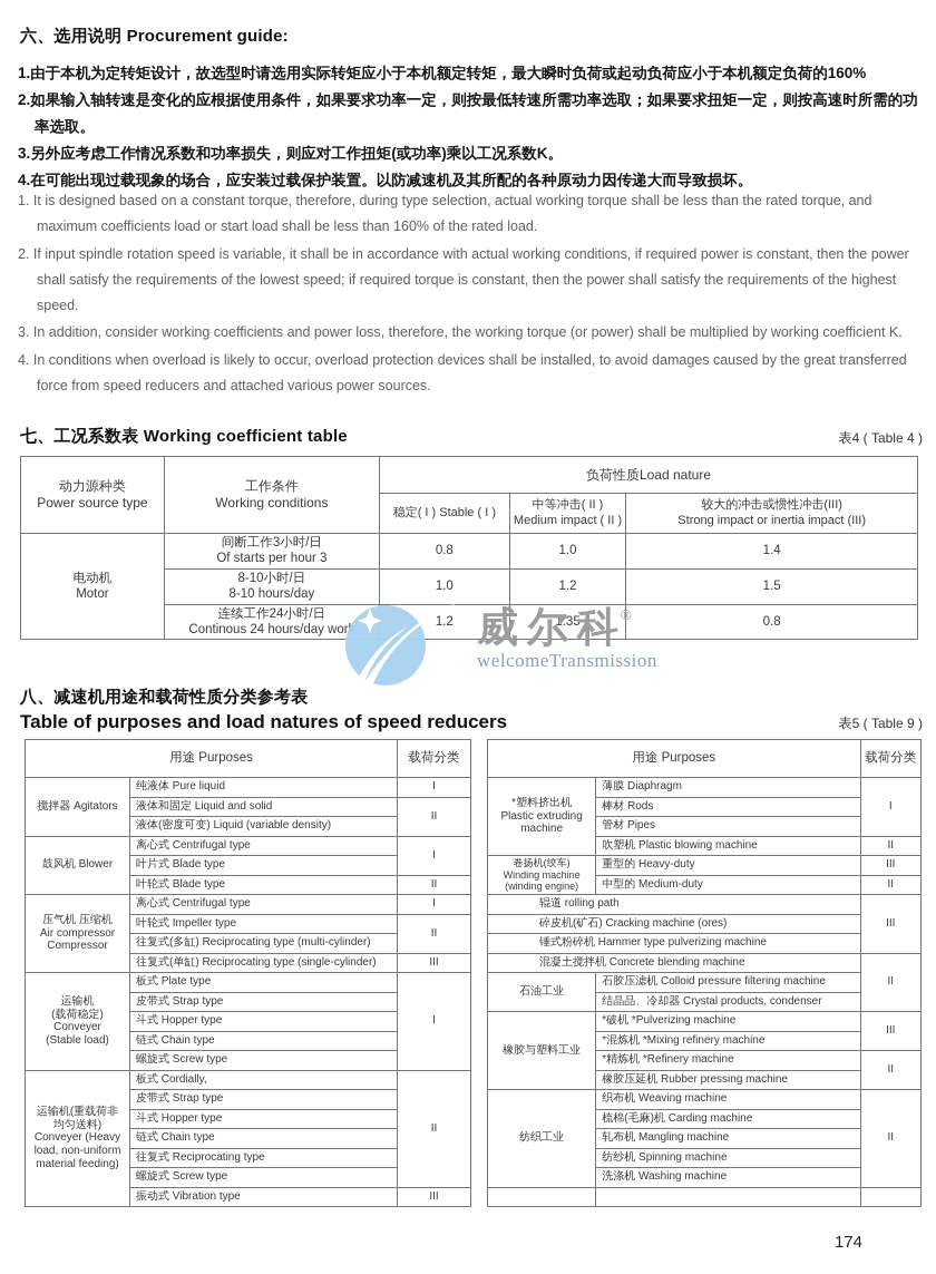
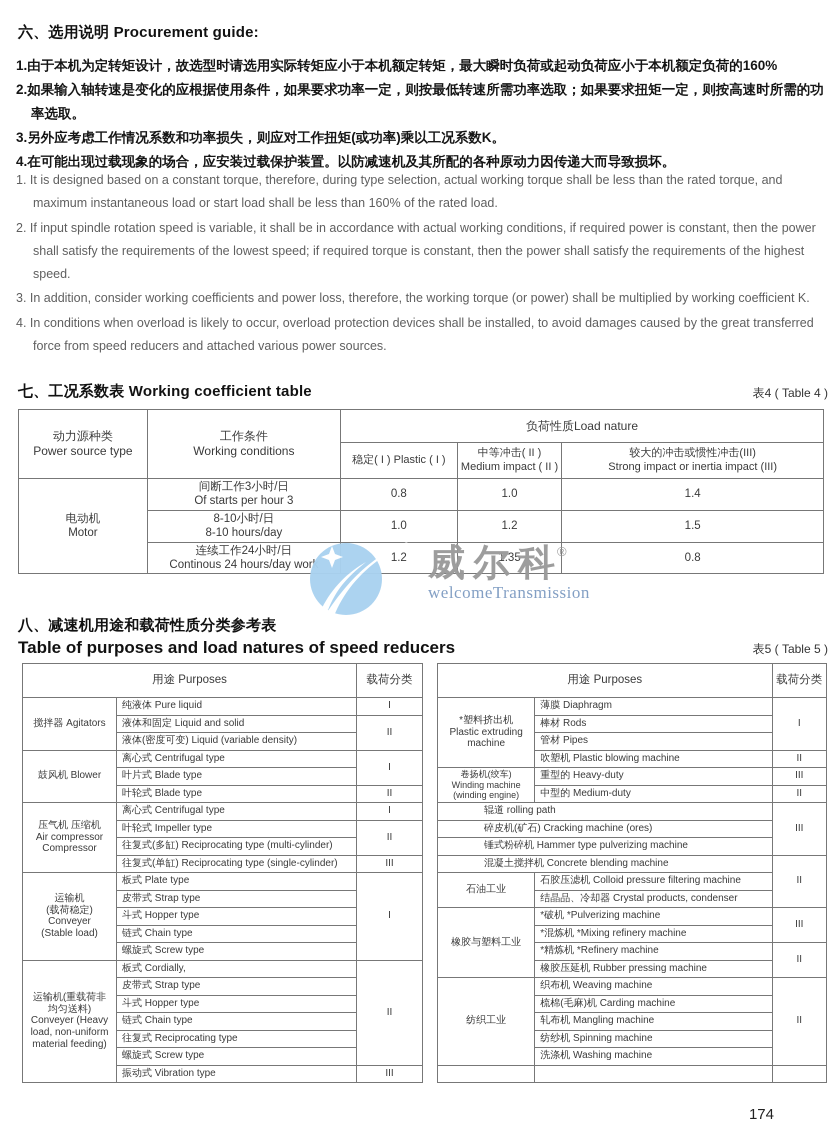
  六、选用说明 Procurement guide:
  1.由于本机为定转矩设计，故选型时请选用实际转矩应小于本机额定转矩，最大瞬时负荷或起动负荷应小于本机额定负荷的160%
  2.如果输入轴转速是变化的应根据使用条件，如果要求功率一定，则按最低转速所需功率选取；如果要求扭矩一定，则按高速时所需的功率选取。
  3.另外应考虑工作情况系数和功率损失，则应对工作扭矩(或功率)乘以工况系数K。
  4.在可能出现过载现象的场合，应安装过载保护装置。以防减速机及其所配的各种原动力因传递大而导致损坏。
- 1. It is designed based on a constant torque, therefore, during type selection, actual working torque shall be less than the rated torque, and maximum coefficients load or start load shall be less than 160% of the rated load.
+ 1. It is designed based on a constant torque, therefore, during type selection, actual working torque shall be less than the rated torque, and maximum instantaneous load or start load shall be less than 160% of the rated load.
  2. If input spindle rotation speed is variable, it shall be in accordance with actual working conditions, if required power is constant, then the power shall satisfy the requirements of the lowest speed; if required torque is constant, then the power shall satisfy the requirements of the highest speed.
  3. In addition, consider working coefficients and power loss, therefore, the working torque (or power) shall be multiplied by working coefficient K.
  4. In conditions when overload is likely to occur, overload protection devices shall be installed, to avoid damages caused by the great transferred force from speed reducers and attached various power sources.
  七、工况系数表 Working coefficient table
  表4 ( Table 4 )
  动力源种类 Power source type	工作条件 Working conditions	负荷性质Load nature
- 稳定( I ) Stable ( I )	中等冲击( II ) Medium impact ( II )	较大的冲击或惯性冲击(III) Strong impact or inertia impact (III)
+ 稳定( I ) Plastic ( I )	中等冲击( II ) Medium impact ( II )	较大的冲击或惯性冲击(III) Strong impact or inertia impact (III)
  电动机 Motor	间断工作3小时/日 Of starts per hour 3	0.8	1.0	1.4
  8-10小时/日 8-10 hours/day	1.0	1.2	1.5
  连续工作24小时/日 Continous 24 hours/day wor	1.2	1.35	0.8
  威尔科®
  welcomeTransmission
  八、减速机用途和载荷性质分类参考表
  Table of purposes and load natures of speed reducers
- 表5 ( Table 9 )
+ 表5 ( Table 5 )
  用途 Purposes	载荷分类
  搅拌器 Agitators	纯液体 Pure liquid	I
  液体和固定 Liquid and solid	II
  液体(密度可变) Liquid (variable density)
  鼓风机 Blower	离心式 Centrifugal type	I
  叶片式 Blade type
  叶轮式 Blade type	II
  压气机 压缩机 Air compressor Compressor	离心式 Centrifugal type	I
  叶轮式 Impeller type	II
  往复式(多缸) Reciprocating type (multi-cylinder)
  往复式(单缸) Reciprocating type (single-cylinder)	III
  运输机 (载荷稳定) Conveyer (Stable load)	板式 Plate type	I
  皮带式 Strap type
  斗式 Hopper type
  链式 Chain type
  螺旋式 Screw type
  运输机(重载荷非 均匀送料) Conveyer (Heavy load, non-uniform material feeding)	板式 Cordially,	II
  皮带式 Strap type
  斗式 Hopper type
  链式 Chain type
  往复式 Reciprocating type
  螺旋式 Screw type
  振动式 Vibration type	III
  用途 Purposes	载荷分类
  *塑料挤出机 Plastic extruding machine	薄膜 Diaphragm	I
  棒材 Rods
  管材 Pipes
  吹塑机 Plastic blowing machine	II
  卷扬机(绞车) Winding machine (winding engine)	重型的 Heavy-duty	III
  中型的 Medium-duty	II
  辊道 rolling path	III
  碎皮机(矿石) Cracking machine (ores)
  锤式粉碎机 Hammer type pulverizing machine
  混凝土搅拌机 Concrete blending machine	II
  石油工业	石胶压滤机 Colloid pressure filtering machine
  结晶品、冷却器 Crystal products, condenser
  橡胶与塑料工业	*破机 *Pulverizing machine	III
  *混炼机 *Mixing refinery machine
  *精炼机 *Refinery machine	II
  橡胶压延机 Rubber pressing machine
  纺织工业	织布机 Weaving machine	II
  梳棉(毛麻)机 Carding machine
  轧布机 Mangling machine
  纺纱机 Spinning machine
  洗涤机 Washing machine
  174
